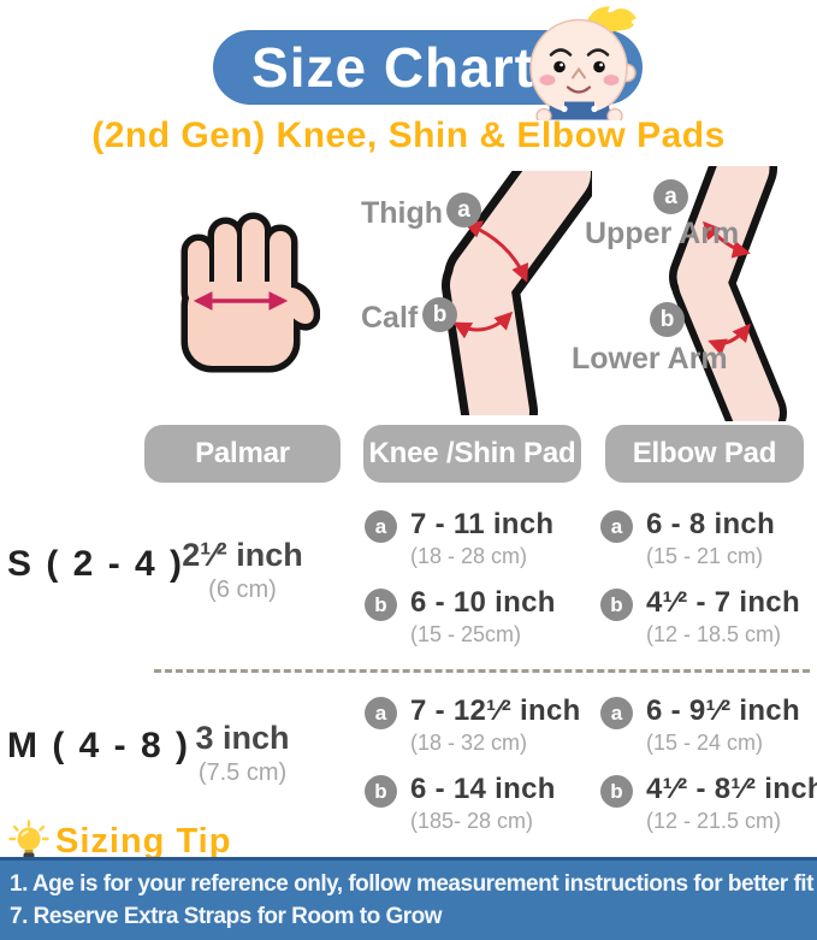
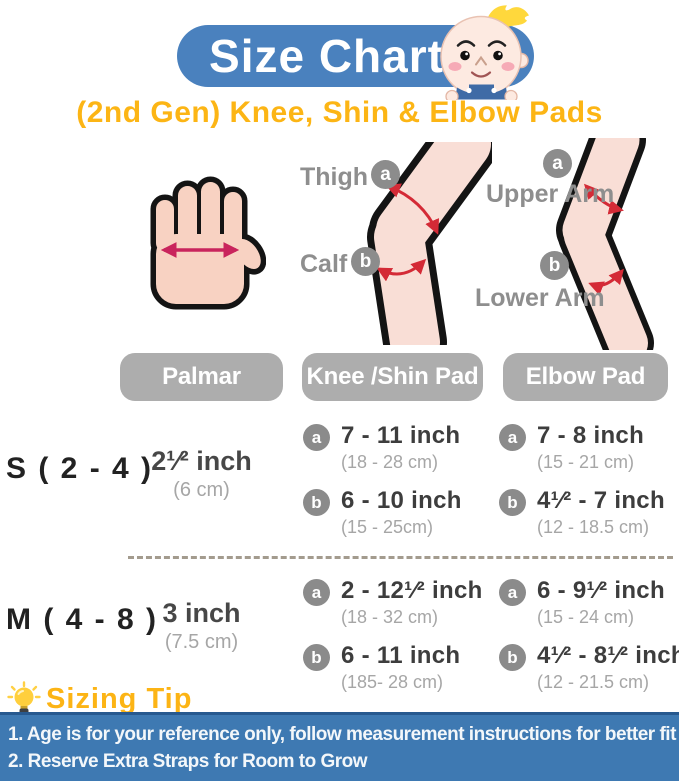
  Size Chart
  (2nd Gen) Knee, Shin & Elbow Pads
  Thigh
  a
  Calf
  b
  a
  Upper Arm
  b
  Lower Arm
  Palmar
  Knee /Shin Pad
  Elbow Pad
  S ( 2 - 4
  2¹⁄² inch
  (6 cm)
  a
  7 - 11 inch
  (18 - 28 cm)
  b
  6 - 10 inch
  (15 - 25cm)
  a
- 6 - 8 inch
+ 7 - 8 inch
  (15 - 21 cm)
  b
  4¹⁄² - 7 inch
  (12 - 18.5 cm)
  M ( 4 - 8
  3 inch
  (7.5 cm)
  a
- 7 - 12¹⁄² inch
+ 2 - 12¹⁄² inch
  (18 - 32 cm)
  b
- 6 - 14 inch
+ 6 - 11 inch
  (185- 28 cm)
  a
  6 - 9¹⁄² inch
  (15 - 24 cm)
  b
  4¹⁄² - 8¹⁄² inch
  (12 - 21.5 cm)
  Sizing Tip
  1. Age is for your reference only, follow measurement instructions for better fit
- 7. Reserve Extra Straps for Room to Grow
+ 2. Reserve Extra Straps for Room to Grow
